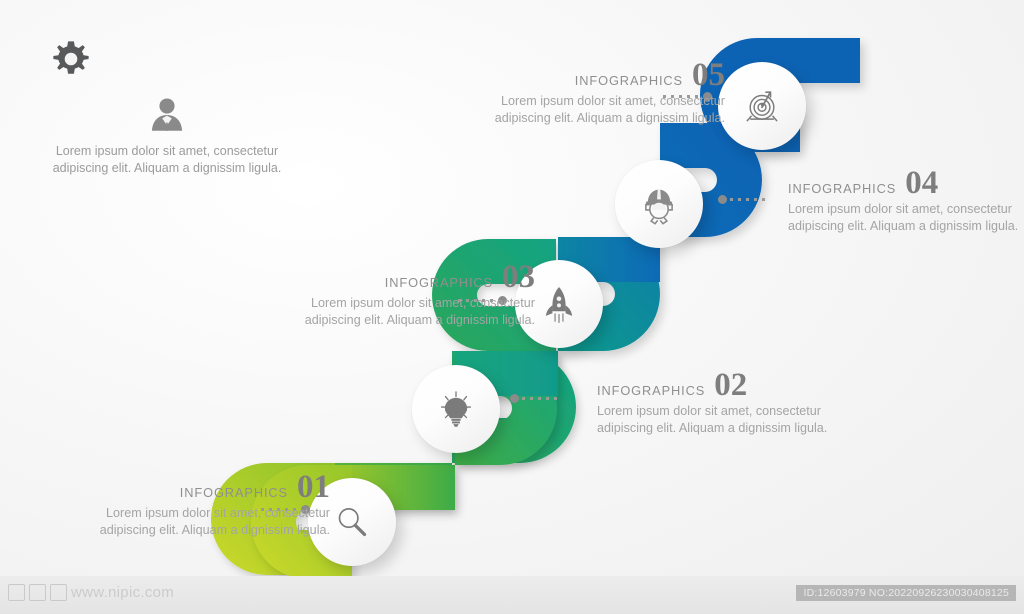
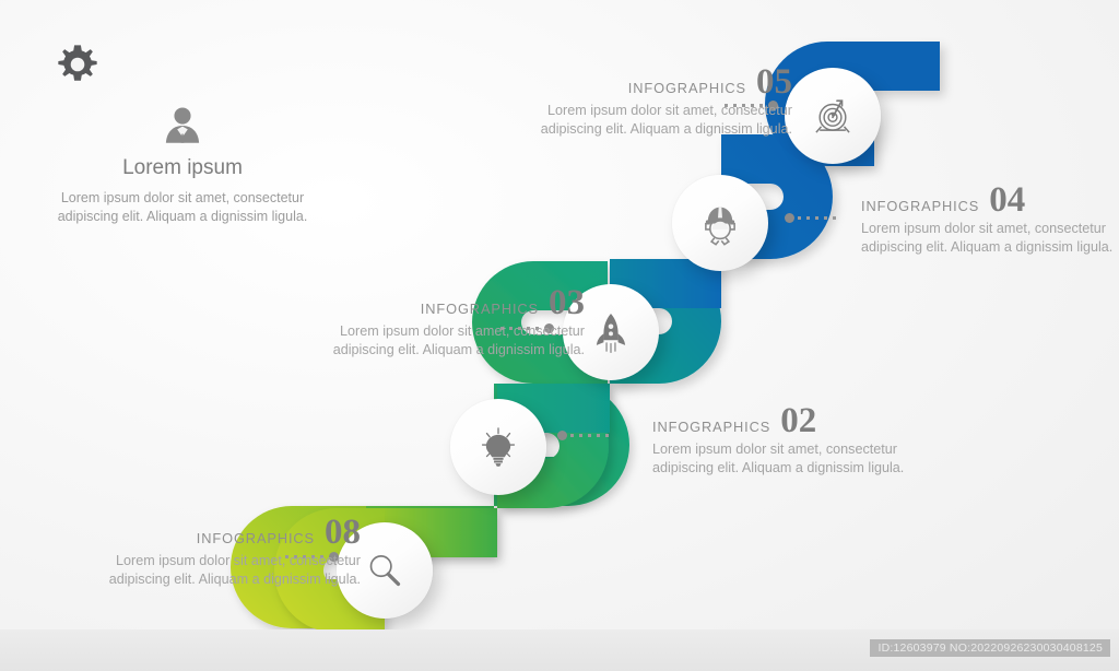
+ Lorem ipsum
  Lorem ipsum dolor sit amet, consectetur adipiscing elit. Aliquam a dignissim ligula.
  INFOGRAPHICS
- 01
+ 08
  Lorem ipsum dolor sit amet, consectetur adipiscing elit. Aliquam a dignissim ligula.
  INFOGRAPHICS
  02
  Lorem ipsum dolor sit amet, consectetur adipiscing elit. Aliquam a dignissim ligula.
  INFOGRAPHICS
  03
  Lorem ipsum dolor sit amet, consectetur adipiscing elit. Aliquam a dignissim ligula.
  INFOGRAPHICS
  04
  Lorem ipsum dolor sit amet, consectetur adipiscing elit. Aliquam a dignissim ligula.
  INFOGRAPHICS
  05
  Lorem ipsum dolor sit amet, consectetur adipiscing elit. Aliquam a dignissim ligula.
- www.nipic.com
  ID:12603979 NO:20220926230030408125
